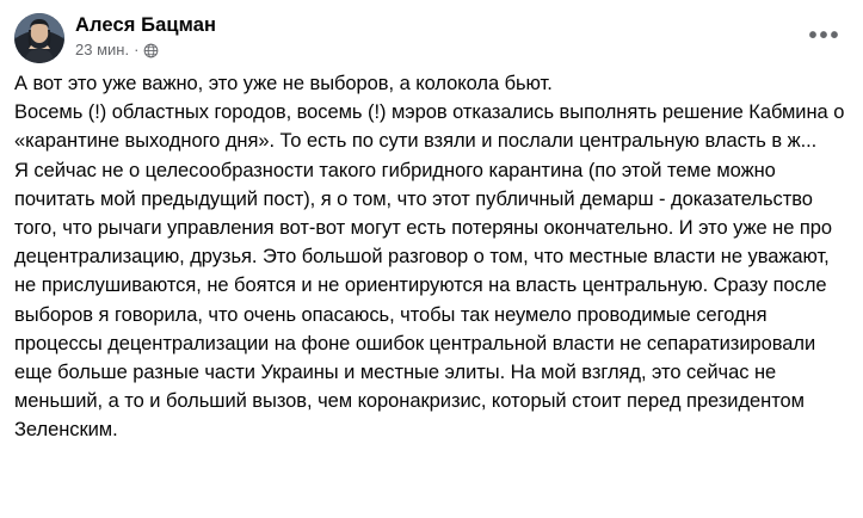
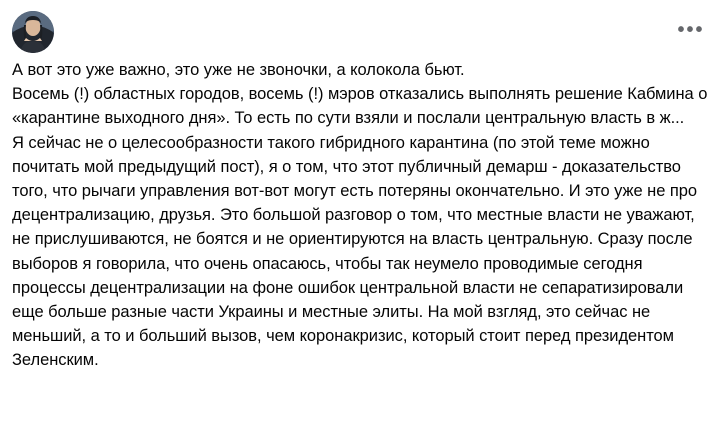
- Алеся Бацман
- 23 мин.
- ·
  •••
- А вот это уже важно, это уже не выборов, а колокола бьют.
+ А вот это уже важно, это уже не звоночки, а колокола бьют.
  Восемь (!) областных городов, восемь (!) мэров отказались выполнять решение Кабмина о «карантине выходного дня». То есть по сути взяли и послали центральную власть в ж...
  Я сейчас не о целесообразности такого гибридного карантина (по этой теме можно почитать мой предыдущий пост), я о том, что этот публичный демарш - доказательство того, что рычаги управления вот-вот могут есть потеряны окончательно. И это уже не про децентрализацию, друзья. Это большой разговор о том, что местные власти не уважают, не прислушиваются, не боятся и не ориентируются на власть центральную. Сразу после выборов я говорила, что очень опасаюсь, чтобы так неумело проводимые сегодня процессы децентрализации на фоне ошибок центральной власти не сепаратизировали еще больше разные части Украины и местные элиты. На мой взгляд, это сейчас не меньший, а то и больший вызов, чем коронакризис, который стоит перед президентом Зеленским.
